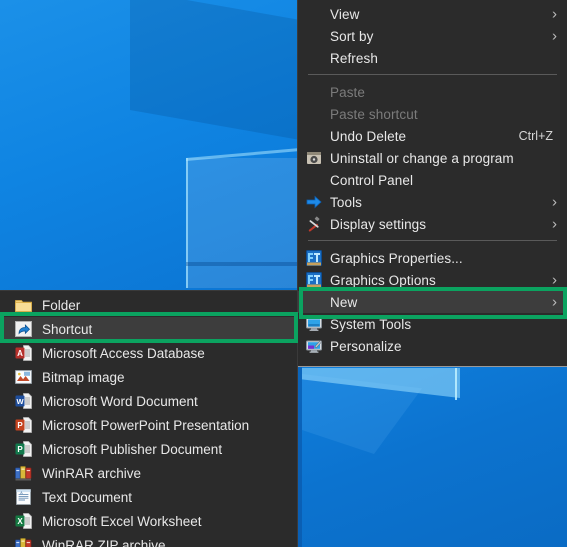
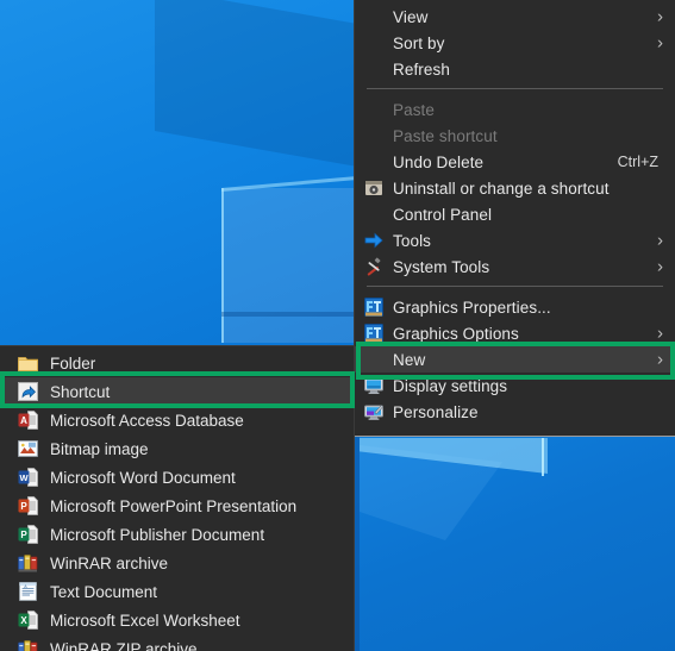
  View
  ›
  Sort by
  ›
  Refresh
  Paste
  Paste shortcut
  Undo Delete
  Ctrl+Z
- Uninstall or change a program
+ Uninstall or change a shortcut
  Control Panel
  Tools
  ›
- Display settings
+ System Tools
  ›
  Graphics Properties...
  Graphics Options
  ›
  New
  ›
- System Tools
+ Display settings
  Personalize
  Folder
  Shortcut
  A
  Microsoft Access Database
  Bitmap image
  W
  Microsoft Word Document
  P
  Microsoft PowerPoint Presentation
  P
  Microsoft Publisher Document
  WinRAR archive
  Text Document
  X
  Microsoft Excel Worksheet
  WinRAR ZIP archive
